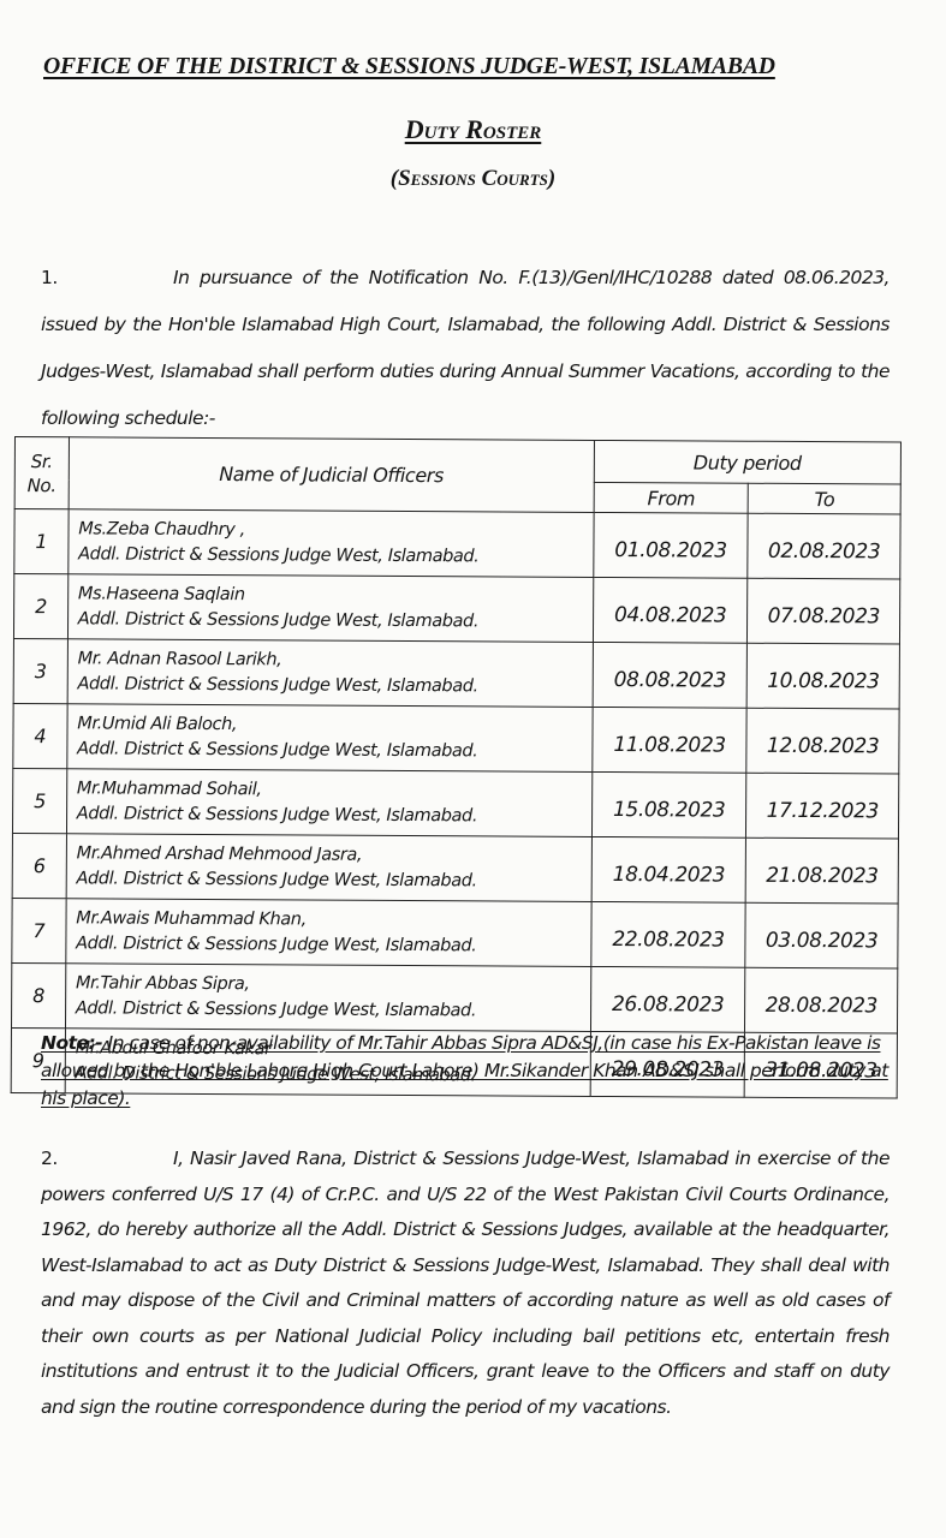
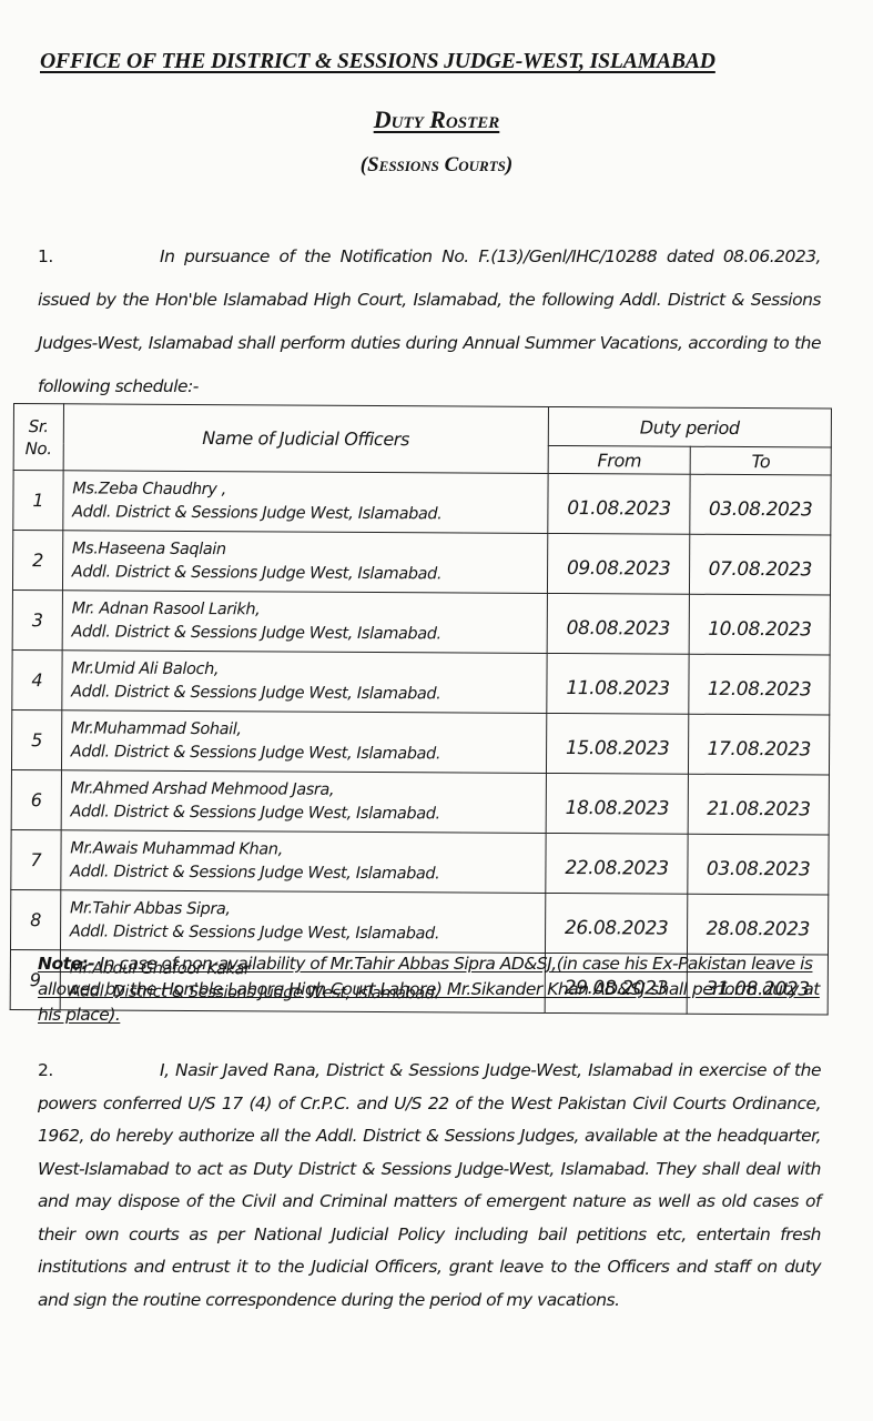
  OFFICE OF THE DISTRICT & SESSIONS JUDGE-WEST, ISLAMABAD
  Duty Roster
  (Sessions Courts)
  1. In pursuance of the Notification No. F.(13)/Genl/IHC/10288 dated 08.06.2023, issued by the Hon'ble Islamabad High Court, Islamabad, the following Addl. District & Sessions Judges-West, Islamabad shall perform duties during Annual Summer Vacations, according to the following schedule:-
  Sr. No.	Name of Judicial Officers	Duty period
  From	To
- 1	Ms.Zeba Chaudhry ,Addl. District & Sessions Judge West, Islamabad.	01.08.2023	02.08.2023
+ 1	Ms.Zeba Chaudhry ,Addl. District & Sessions Judge West, Islamabad.	01.08.2023	03.08.2023
- 2	Ms.Haseena SaqlainAddl. District & Sessions Judge West, Islamabad.	04.08.2023	07.08.2023
+ 2	Ms.Haseena SaqlainAddl. District & Sessions Judge West, Islamabad.	09.08.2023	07.08.2023
  3	Mr. Adnan Rasool Larikh,Addl. District & Sessions Judge West, Islamabad.	08.08.2023	10.08.2023
  4	Mr.Umid Ali Baloch,Addl. District & Sessions Judge West, Islamabad.	11.08.2023	12.08.2023
- 5	Mr.Muhammad Sohail,Addl. District & Sessions Judge West, Islamabad.	15.08.2023	17.12.2023
+ 5	Mr.Muhammad Sohail,Addl. District & Sessions Judge West, Islamabad.	15.08.2023	17.08.2023
- 6	Mr.Ahmed Arshad Mehmood Jasra,Addl. District & Sessions Judge West, Islamabad.	18.04.2023	21.08.2023
+ 6	Mr.Ahmed Arshad Mehmood Jasra,Addl. District & Sessions Judge West, Islamabad.	18.08.2023	21.08.2023
  7	Mr.Awais Muhammad Khan,Addl. District & Sessions Judge West, Islamabad.	22.08.2023	03.08.2023
  8	Mr.Tahir Abbas Sipra,Addl. District & Sessions Judge West, Islamabad.	26.08.2023	28.08.2023
  9	Mr.Abdul Ghafoor KakarAddl. District & Sessions Judge West, Islamabad.	29.08.2023	31.08.2023
  Note:- In case of non-availability of Mr.Tahir Abbas Sipra AD&SJ,(in case his Ex-Pakistan leave is allowed by the Hon'ble Lahore High Court Lahore) Mr.Sikander Khan AD&SJ shall perform duty at his place).
- 2. I, Nasir Javed Rana, District & Sessions Judge-West, Islamabad in exercise of the powers conferred U/S 17 (4) of Cr.P.C. and U/S 22 of the West Pakistan Civil Courts Ordinance, 1962, do hereby authorize all the Addl. District & Sessions Judges, available at the headquarter, West-Islamabad to act as Duty District & Sessions Judge-West, Islamabad. They shall deal with and may dispose of the Civil and Criminal matters of according nature as well as old cases of their own courts as per National Judicial Policy including bail petitions etc, entertain fresh institutions and entrust it to the Judicial Officers, grant leave to the Officers and staff on duty and sign the routine correspondence during the period of my vacations.
+ 2. I, Nasir Javed Rana, District & Sessions Judge-West, Islamabad in exercise of the powers conferred U/S 17 (4) of Cr.P.C. and U/S 22 of the West Pakistan Civil Courts Ordinance, 1962, do hereby authorize all the Addl. District & Sessions Judges, available at the headquarter, West-Islamabad to act as Duty District & Sessions Judge-West, Islamabad. They shall deal with and may dispose of the Civil and Criminal matters of emergent nature as well as old cases of their own courts as per National Judicial Policy including bail petitions etc, entertain fresh institutions and entrust it to the Judicial Officers, grant leave to the Officers and staff on duty and sign the routine correspondence during the period of my vacations.
